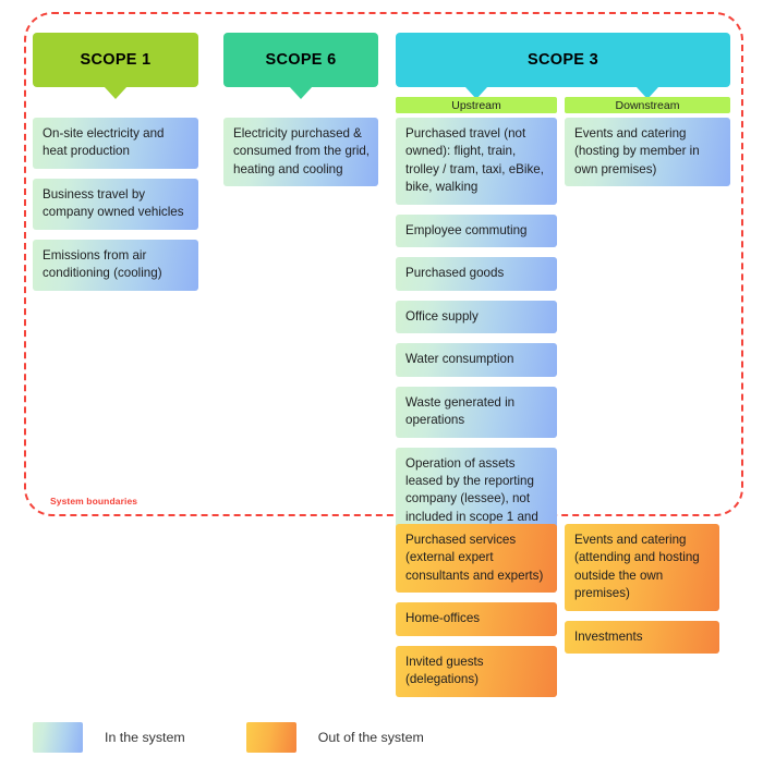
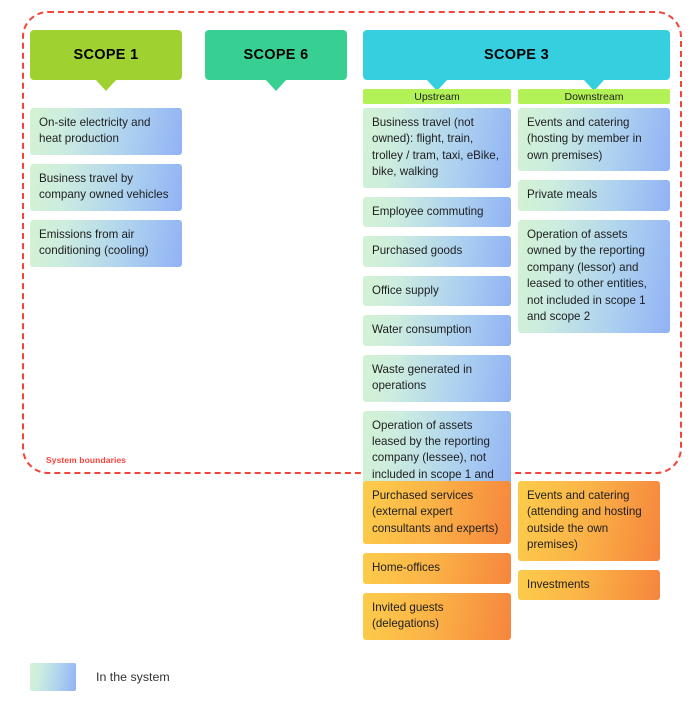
  System boundaries
  SCOPE 1
  SCOPE 6
  SCOPE 3
  Upstream
  Downstream
  On-site electricity and heat production
  Business travel by company owned vehicles
  Emissions from air conditioning (cooling)
- Electricity purchased & consumed from the grid, heating and cooling
- Purchased travel (not owned): flight, train, trolley / tram, taxi, eBike, bike, walking
+ Business travel (not owned): flight, train, trolley / tram, taxi, eBike, bike, walking
  Employee commuting
  Purchased goods
  Office supply
  Water consumption
  Waste generated in operations
  Operation of assets leased by the reporting company (lessee), not included in scope 1 and
  Events and catering (hosting by member in own premises)
+ Private meals
+ Operation of assets owned by the reporting company (lessor) and leased to other entities, not included in scope 1 and scope 2
  Purchased services (external expert consultants and experts)
  Home-offices
  Invited guests (delegations)
  Events and catering (attending and hosting outside the own premises)
  Investments
  In the system
- Out of the system
